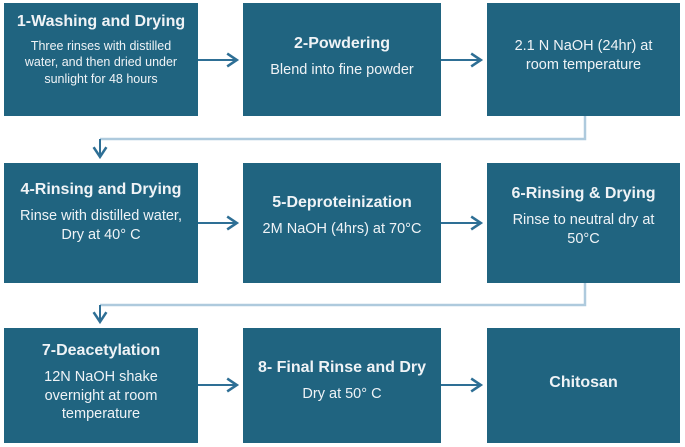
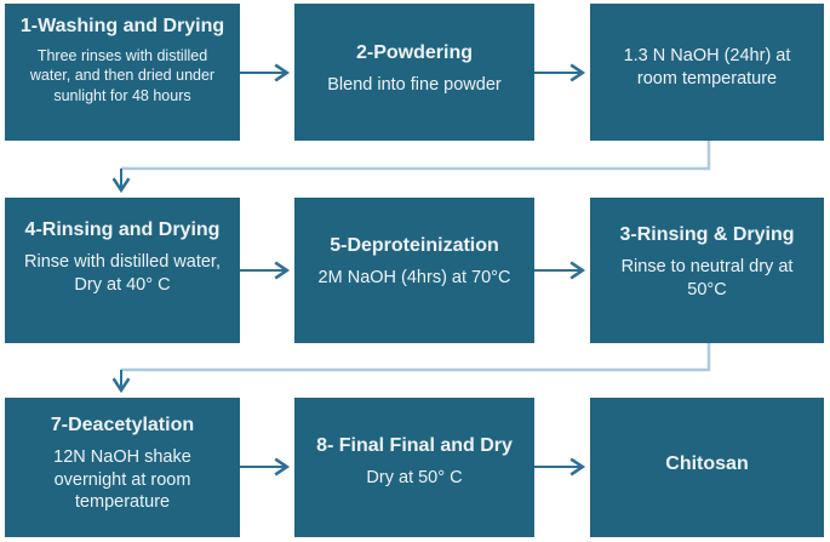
  1-Washing and Drying
  Three rinses with distilled water, and then dried under sunlight for 48 hours
  2-Powdering
  Blend into fine powder
- 2.1 N NaOH (24hr) at room temperature
+ 1.3 N NaOH (24hr) at room temperature
  4-Rinsing and Drying
  Rinse with distilled water, Dry at 40° C
  5-Deproteinization
  2M NaOH (4hrs) at 70°C
- 6-Rinsing & Drying
+ 3-Rinsing & Drying
  Rinse to neutral dry at 50°C
  7-Deacetylation
  12N NaOH shake overnight at room temperature
- 8- Final Rinse and Dry
+ 8- Final Final and Dry
  Dry at 50° C
  Chitosan
